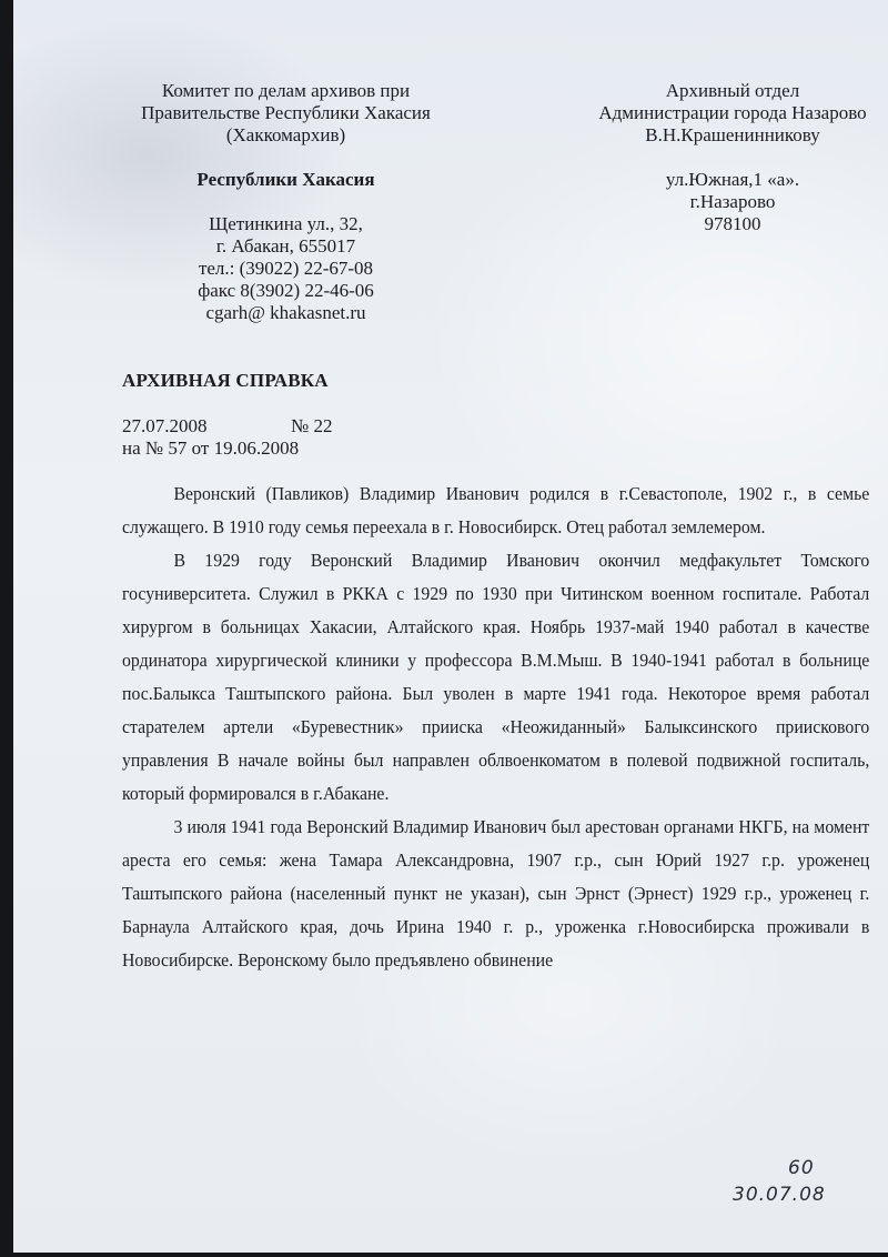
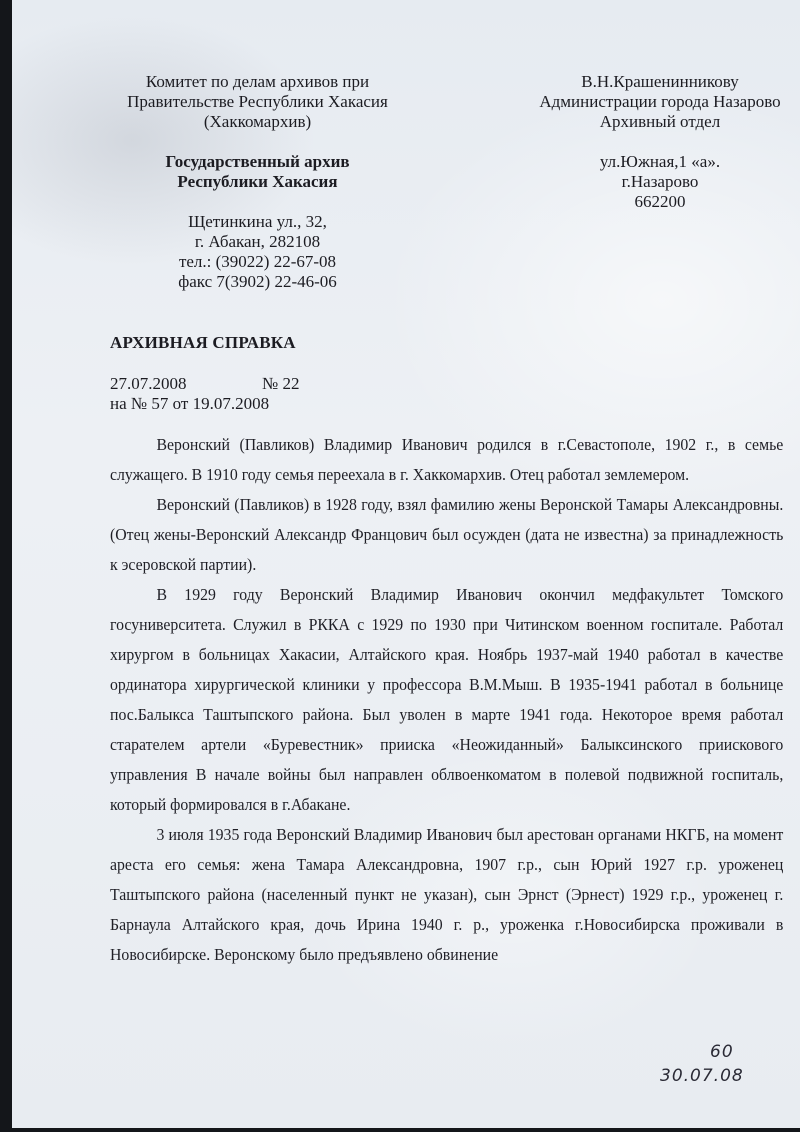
  Комитет по делам архивов при
  Правительстве Республики Хакасия
  (Хаккомархив)
+ Государственный архив
  Республики Хакасия
  Щетинкина ул., 32,
- г. Абакан, 655017
+ г. Абакан, 282108
  тел.: (39022) 22-67-08
- факс 8(3902) 22-46-06
+ факс 7(3902) 22-46-06
- cgarh@ khakasnet.ru
- Архивный отдел
+ В.Н.Крашенинникову
  Администрации города Назарово
- В.Н.Крашенинникову
+ Архивный отдел
  ул.Южная,1 «а».
  г.Назарово
- 978100
+ 662200
  АРХИВНАЯ СПРАВКА
  27.07.2008
  № 22
- на № 57 от 19.06.2008
+ на № 57 от 19.07.2008
- Веронский (Павликов) Владимир Иванович родился в г.Севастополе, 1902 г., в семье служащего. В 1910 году семья переехала в г. Новосибирск. Отец работал землемером.
+ Веронский (Павликов) Владимир Иванович родился в г.Севастополе, 1902 г., в семье служащего. В 1910 году семья переехала в г. Хаккомархив. Отец работал землемером.
+ Веронский (Павликов) в 1928 году, взял фамилию жены Веронской Тамары Александровны. (Отец жены-Веронский Александр Францович был осужден (дата не известна) за принадлежность к эсеровской партии).
- В 1929 году Веронский Владимир Иванович окончил медфакультет Томского госуниверситета. Служил в РККА с 1929 по 1930 при Читинском военном госпитале. Работал хирургом в больницах Хакасии, Алтайского края. Ноябрь 1937-май 1940 работал в качестве ординатора хирургической клиники у профессора В.М.Мыш. В 1940-1941 работал в больнице пос.Балыкса Таштыпского района. Был уволен в марте 1941 года. Некоторое время работал старателем артели «Буревестник» прииска «Неожиданный» Балыксинского приискового управления В начале войны был направлен облвоенкоматом в полевой подвижной госпиталь, который формировался в г.Абакане.
+ В 1929 году Веронский Владимир Иванович окончил медфакультет Томского госуниверситета. Служил в РККА с 1929 по 1930 при Читинском военном госпитале. Работал хирургом в больницах Хакасии, Алтайского края. Ноябрь 1937-май 1940 работал в качестве ординатора хирургической клиники у профессора В.М.Мыш. В 1935-1941 работал в больнице пос.Балыкса Таштыпского района. Был уволен в марте 1941 года. Некоторое время работал старателем артели «Буревестник» прииска «Неожиданный» Балыксинского приискового управления В начале войны был направлен облвоенкоматом в полевой подвижной госпиталь, который формировался в г.Абакане.
- 3 июля 1941 года Веронский Владимир Иванович был арестован органами НКГБ, на момент ареста его семья: жена Тамара Александровна, 1907 г.р., сын Юрий 1927 г.р. уроженец Таштыпского района (населенный пункт не указан), сын Эрнст (Эрнест) 1929 г.р., уроженец г. Барнаула Алтайского края, дочь Ирина 1940 г. р., уроженка г.Новосибирска проживали в Новосибирске. Веронскому было предъявлено обвинение
+ 3 июля 1935 года Веронский Владимир Иванович был арестован органами НКГБ, на момент ареста его семья: жена Тамара Александровна, 1907 г.р., сын Юрий 1927 г.р. уроженец Таштыпского района (населенный пункт не указан), сын Эрнст (Эрнест) 1929 г.р., уроженец г. Барнаула Алтайского края, дочь Ирина 1940 г. р., уроженка г.Новосибирска проживали в Новосибирске. Веронскому было предъявлено обвинение
  60
  30.07.08
